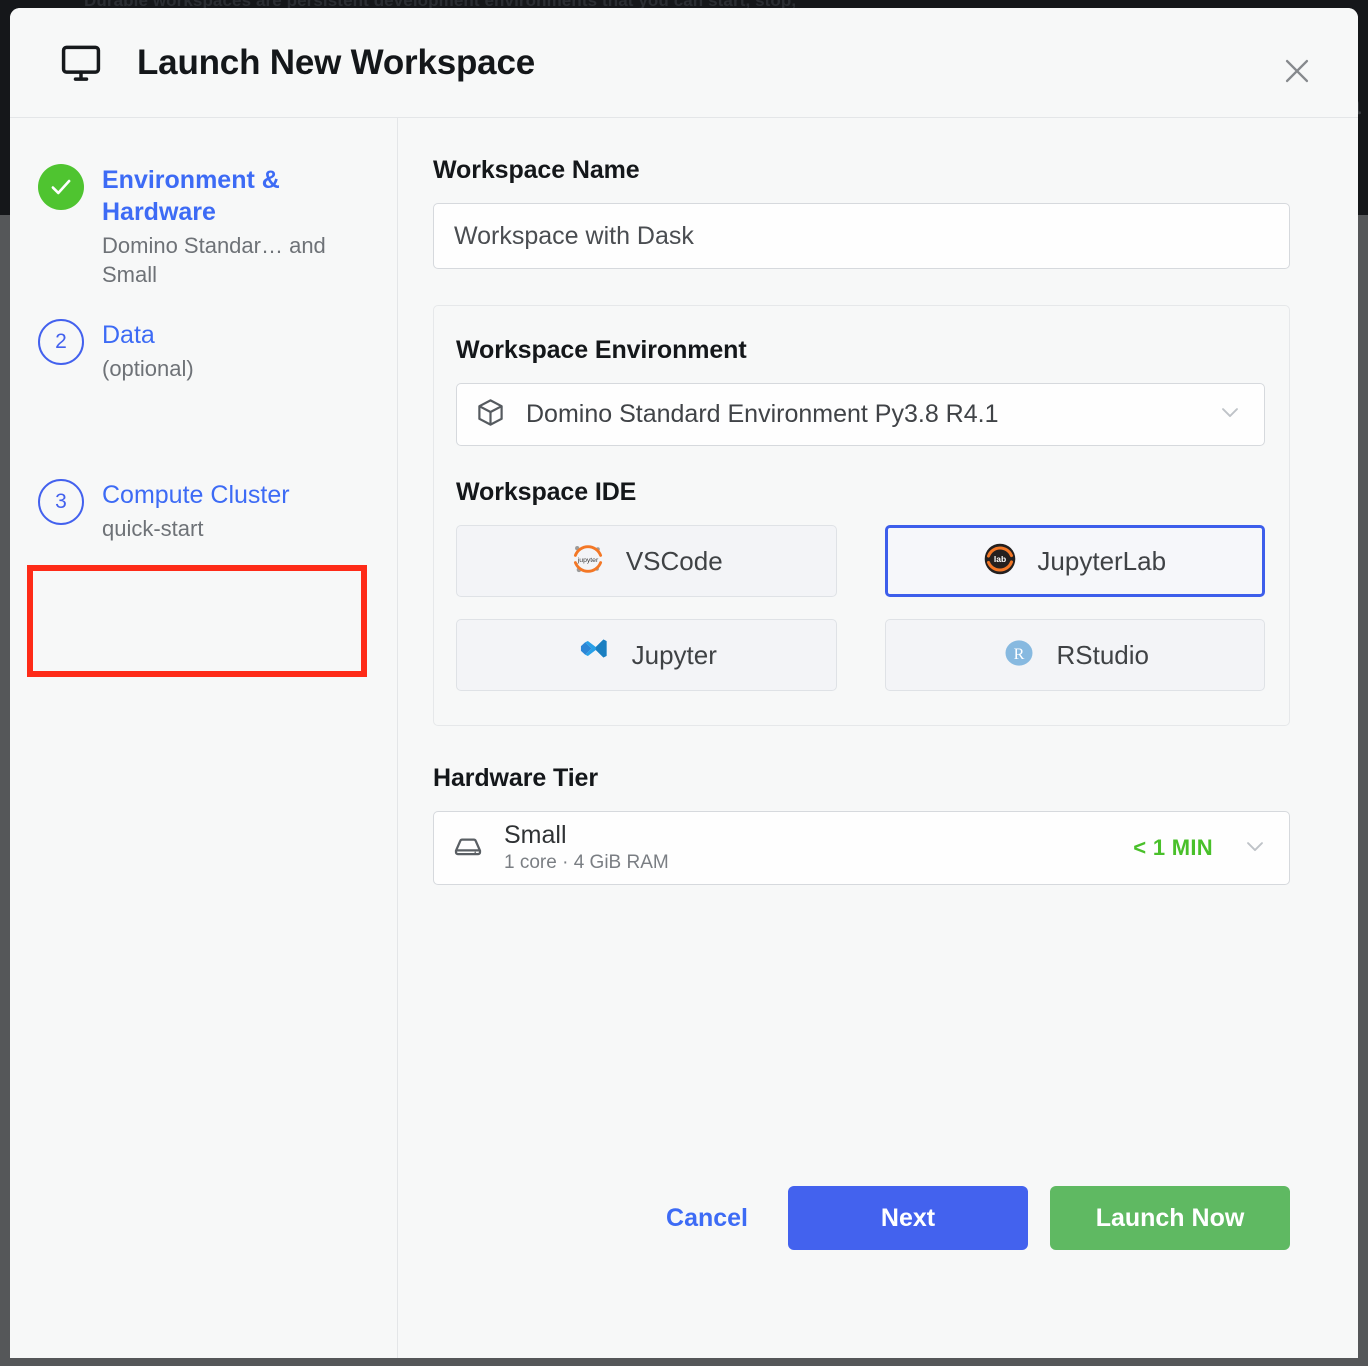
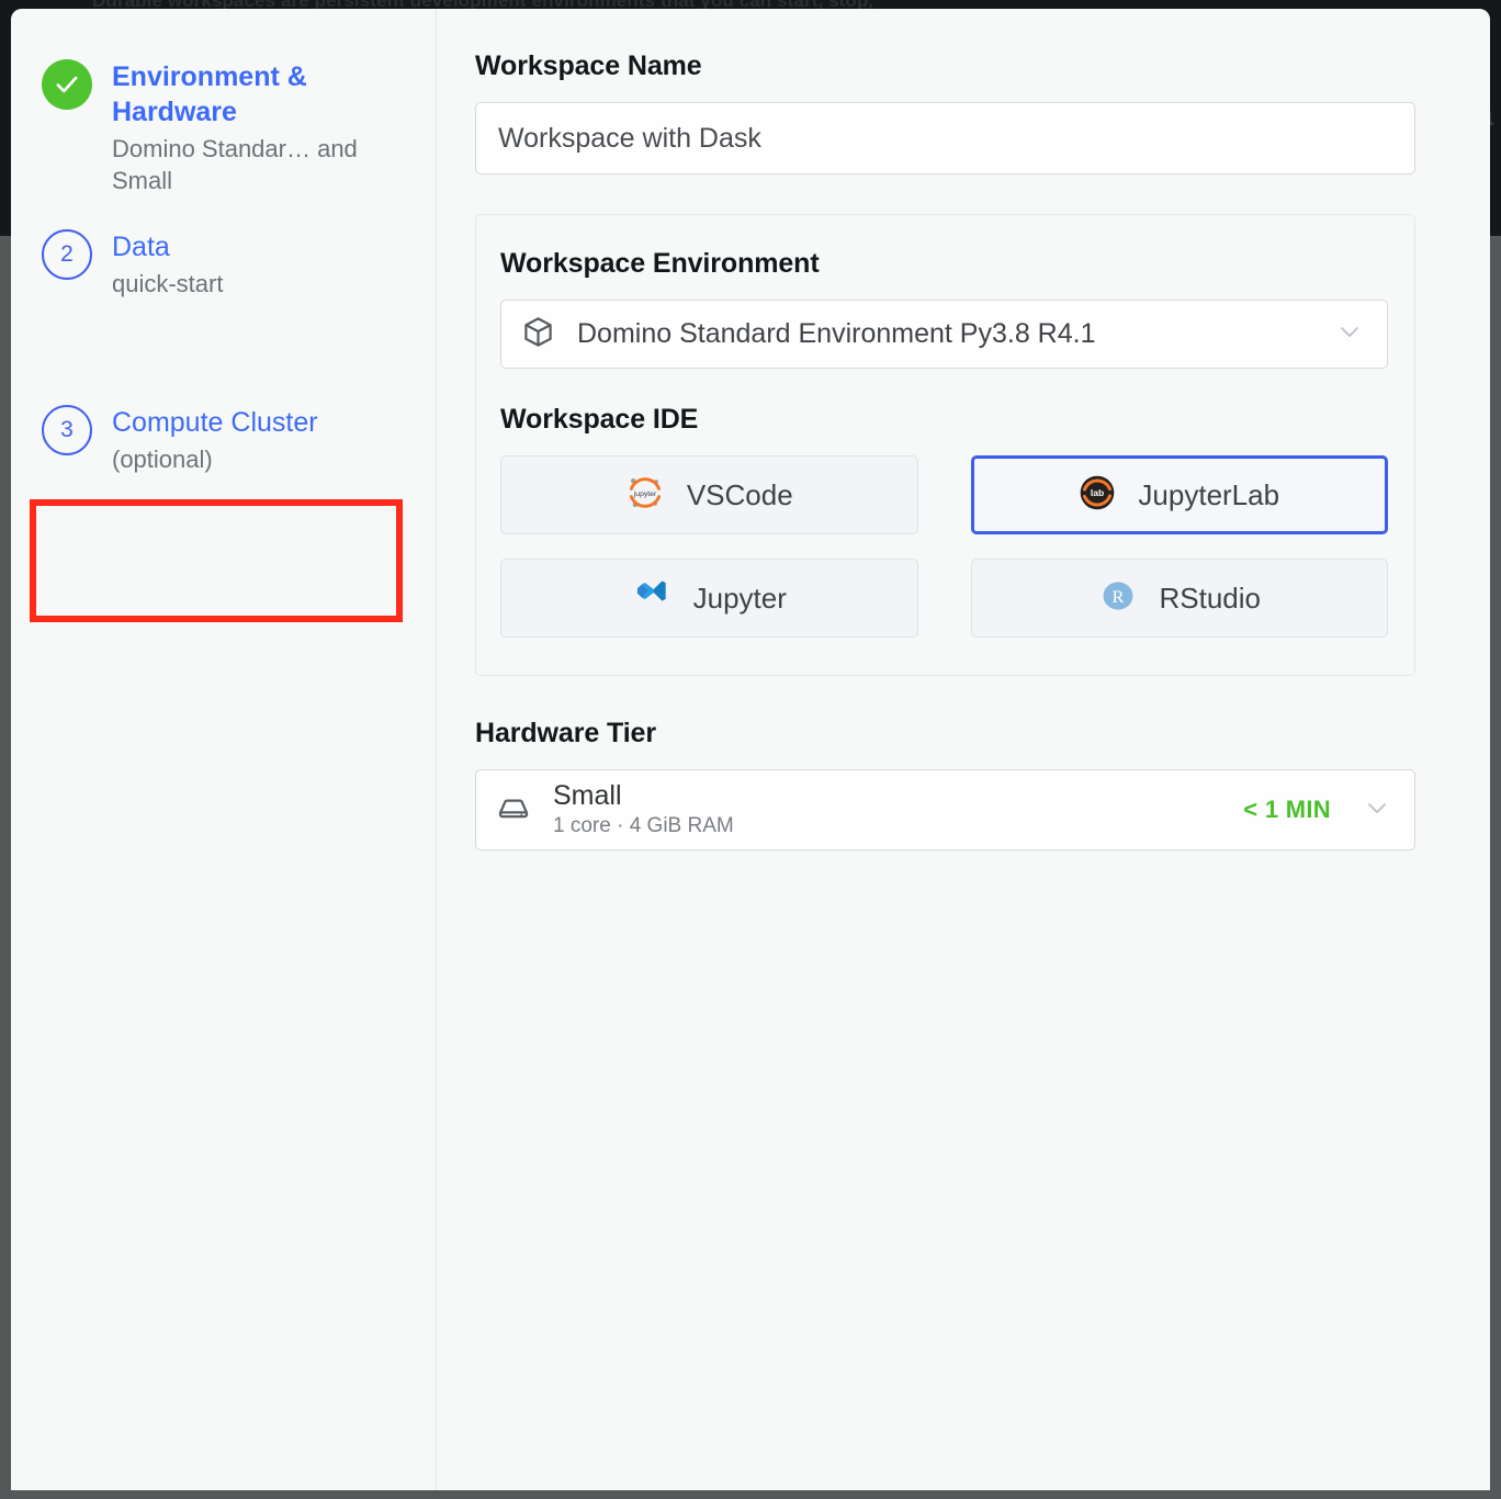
  Durable workspaces are persistent development environments that you can start, stop,
- Launch New Workspace
  Environment & Hardware
  Domino Standar… and Small
  2
  Data
- (optional)
+ quick-start
  3
  Compute Cluster
- quick-start
+ (optional)
  Workspace Name
  Workspace with Dask
  Workspace Environment
  Domino Standard Environment Py3.8 R4.1
  Workspace IDE
  VSCode
  lab
  JupyterLab
  Jupyter
  R
  RStudio
  Hardware Tier
  Small
  1 core · 4 GiB RAM
  < 1 MIN
- Cancel
- Next
- Launch Now
